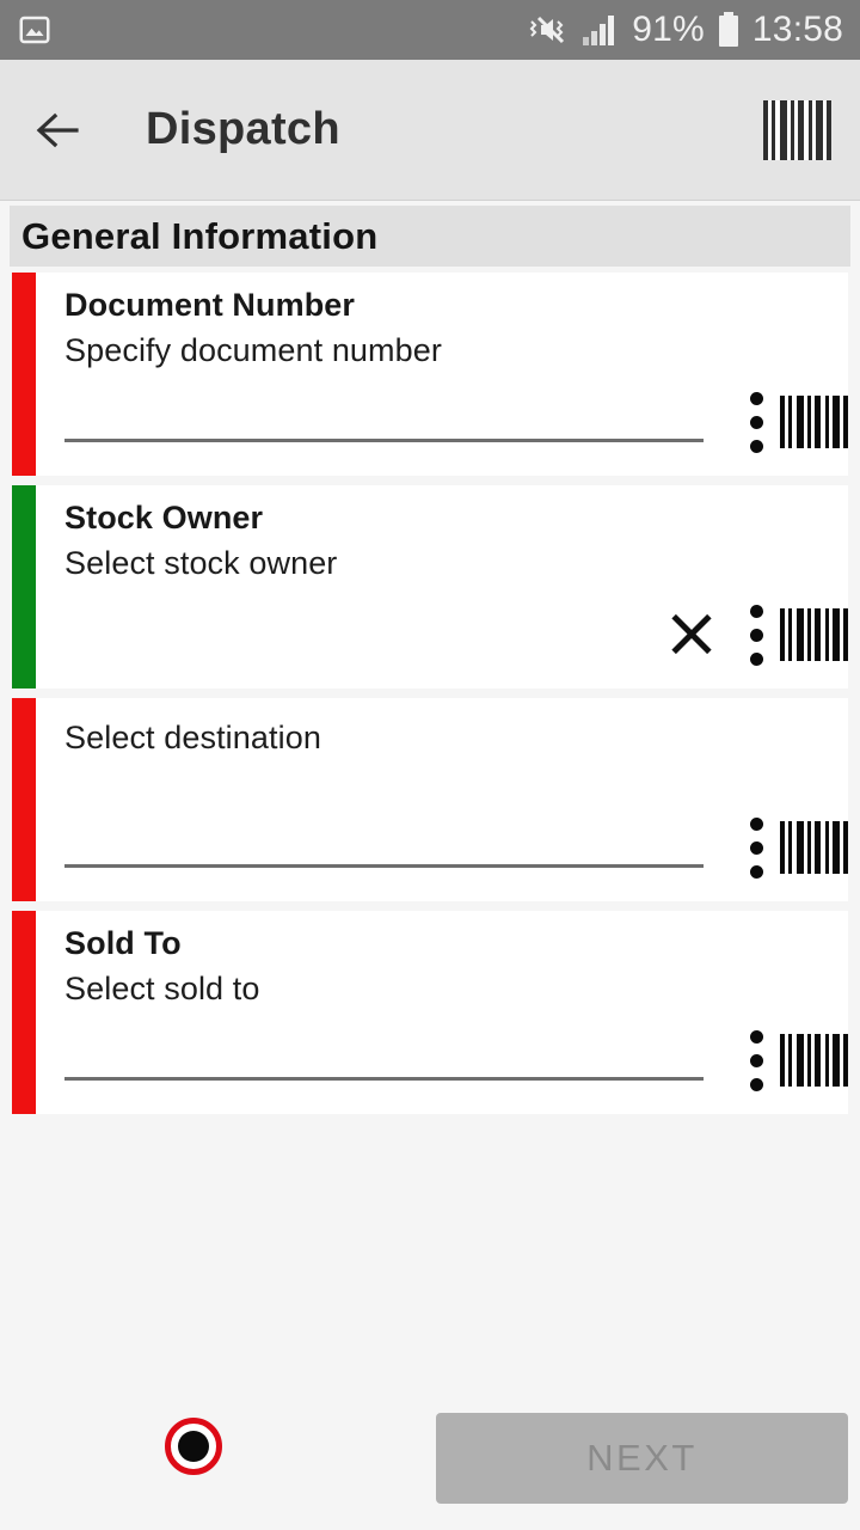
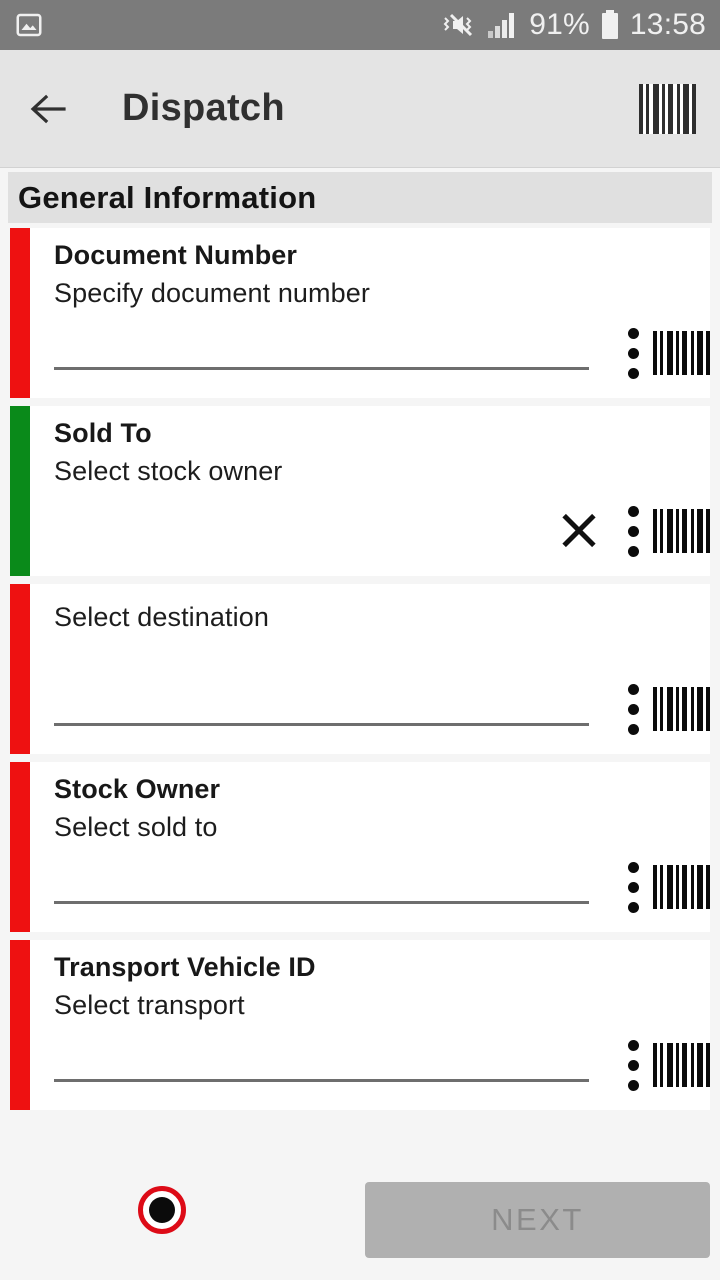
  91%
  13:58
  Dispatch
  General Information
  Document Number
  Specify document number
- Stock Owner
+ Sold To
  Select stock owner
  Select destination
- Sold To
+ Stock Owner
  Select sold to
+ Transport Vehicle ID
+ Select transport
  NEXT
